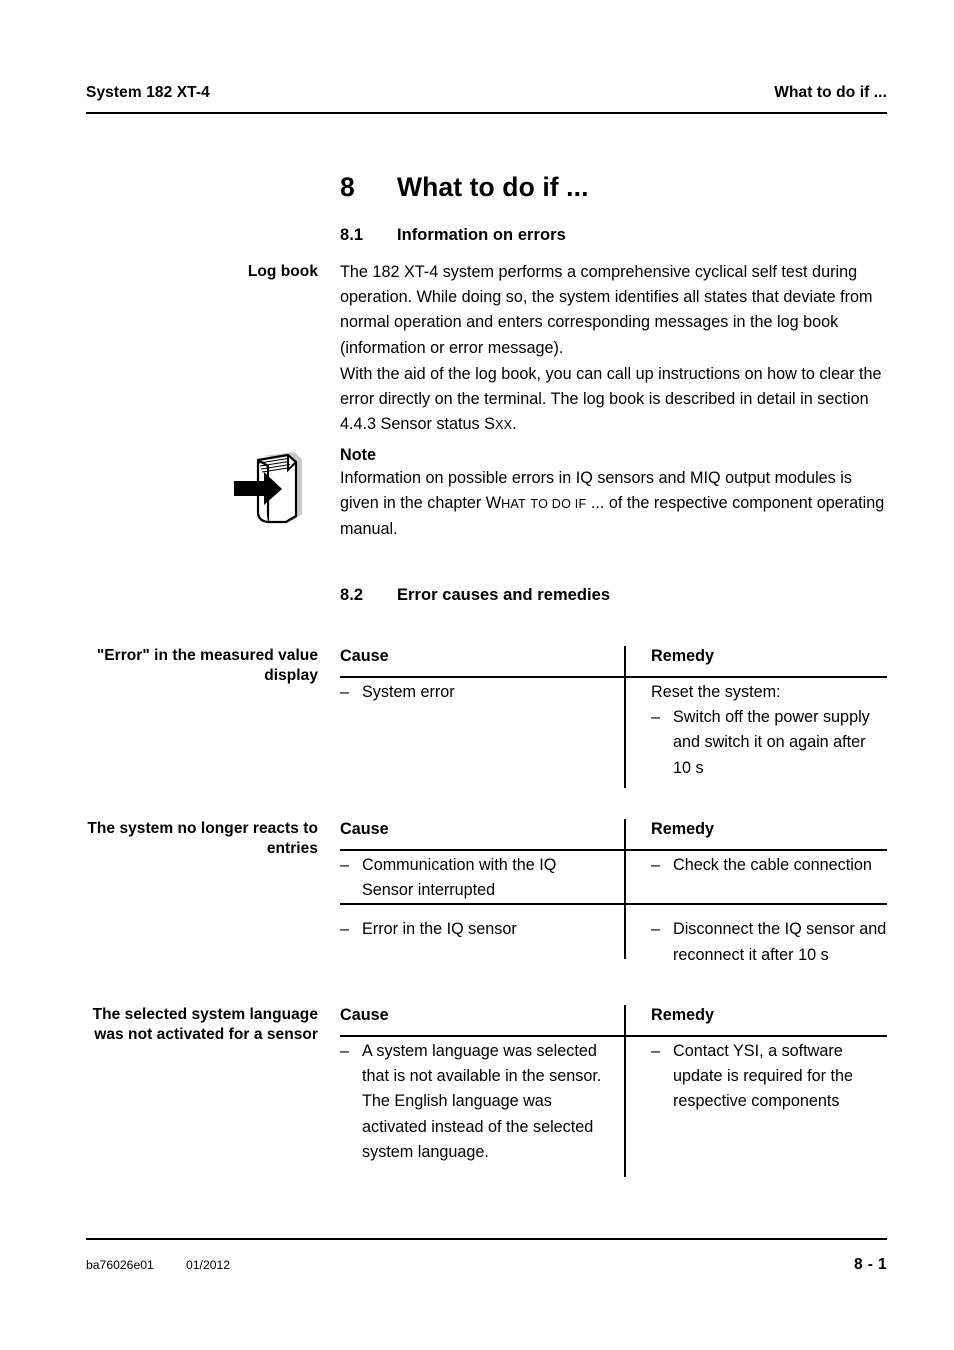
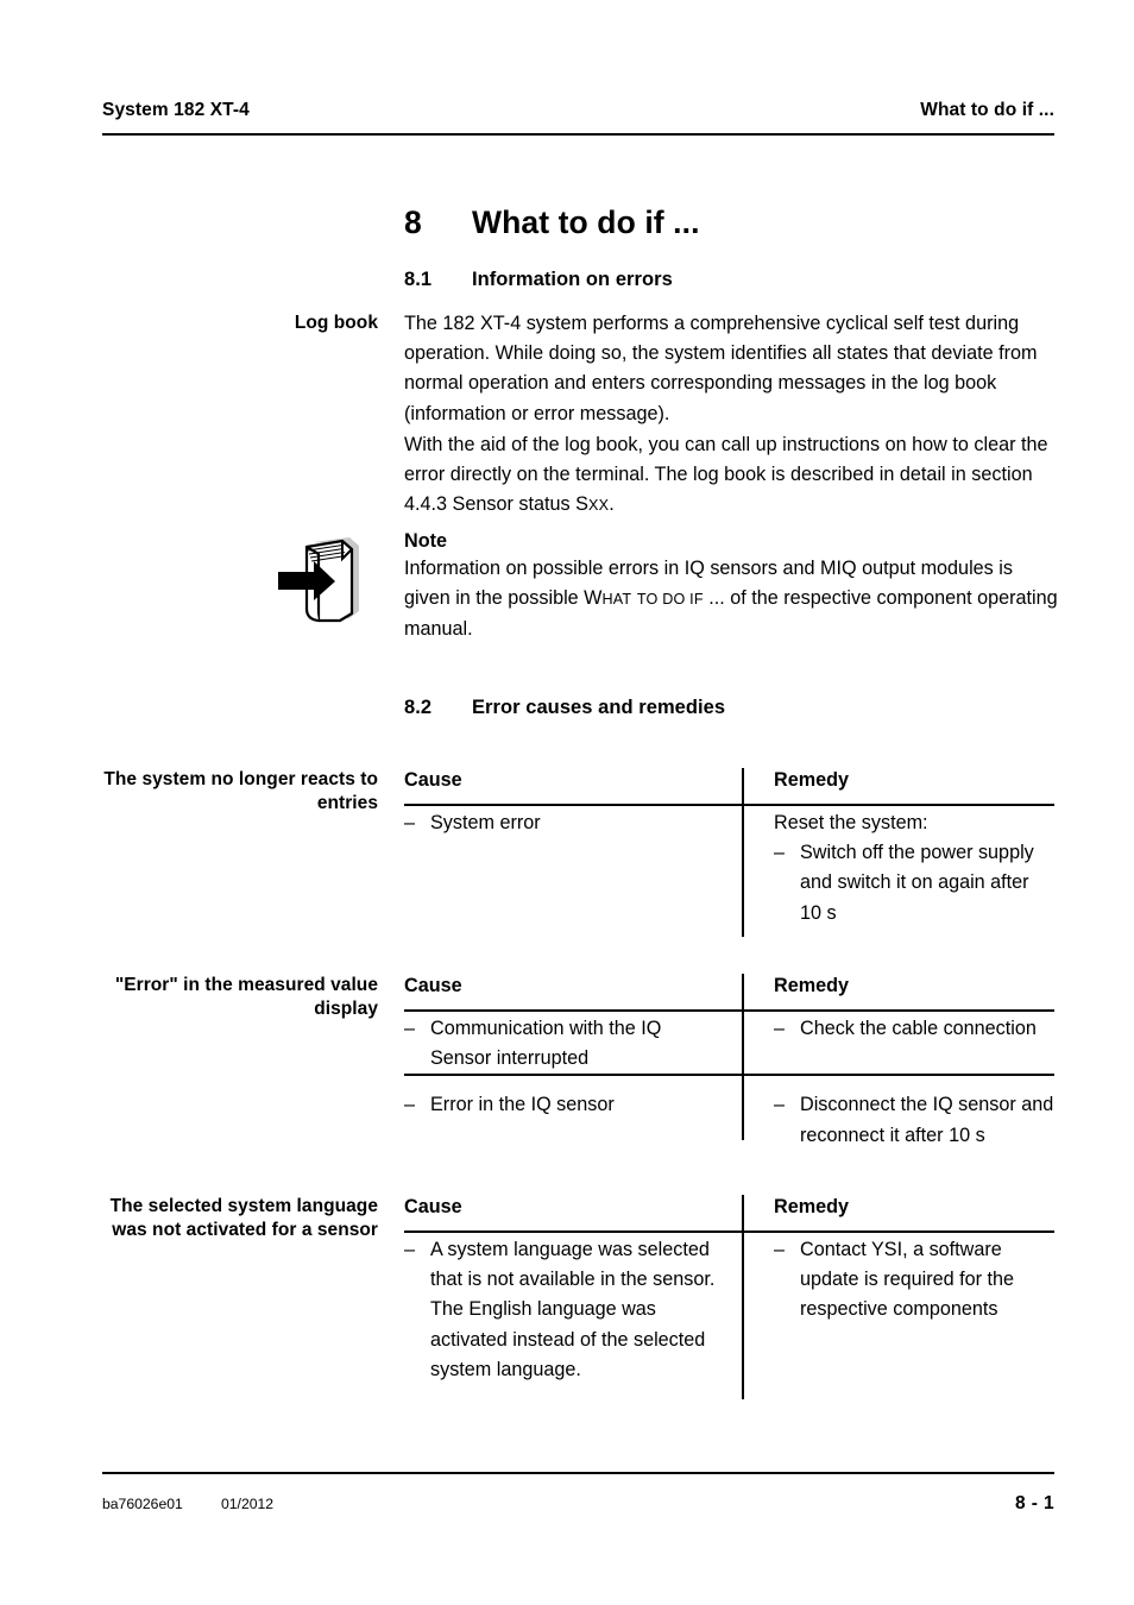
  System 182 XT-4
  What to do if ...
  8 What to do if ...
  8.1 Information on errors
  Log book
  The 182 XT-4 system performs a comprehensive cyclical self test during operation. While doing so, the system identifies all states that deviate from normal operation and enters corresponding messages in the log book (information or error message).
  With the aid of the log book, you can call up instructions on how to clear the error directly on the terminal. The log book is described in detail in section 4.4.3 Sensor status SXX.
  Note
- Information on possible errors in IQ sensors and MIQ output modules is given in the chapter WHAT TO DO IF ... of the respective component operating manual.
+ Information on possible errors in IQ sensors and MIQ output modules is given in the possible WHAT TO DO IF ... of the respective component operating manual.
  8.2 Error causes and remedies
- "Error" in the measured value display
+ The system no longer reacts to entries
  Cause
  Remedy
  –
  System error
  Reset the system:
  –
  Switch off the power supply and switch it on again after 10 s
- The system no longer reacts to entries
+ "Error" in the measured value display
  Cause
  Remedy
  –
  Communication with the IQ Sensor interrupted
  –
  Check the cable connection
  –
  Error in the IQ sensor
  –
  Disconnect the IQ sensor and reconnect it after 10 s
  The selected system language was not activated for a sensor
  Cause
  Remedy
  –
  A system language was selected that is not available in the sensor.
  The English language was activated instead of the selected system language.
  –
  Contact YSI, a software update is required for the respective components
  ba76026e01
  01/2012
  8 - 1
